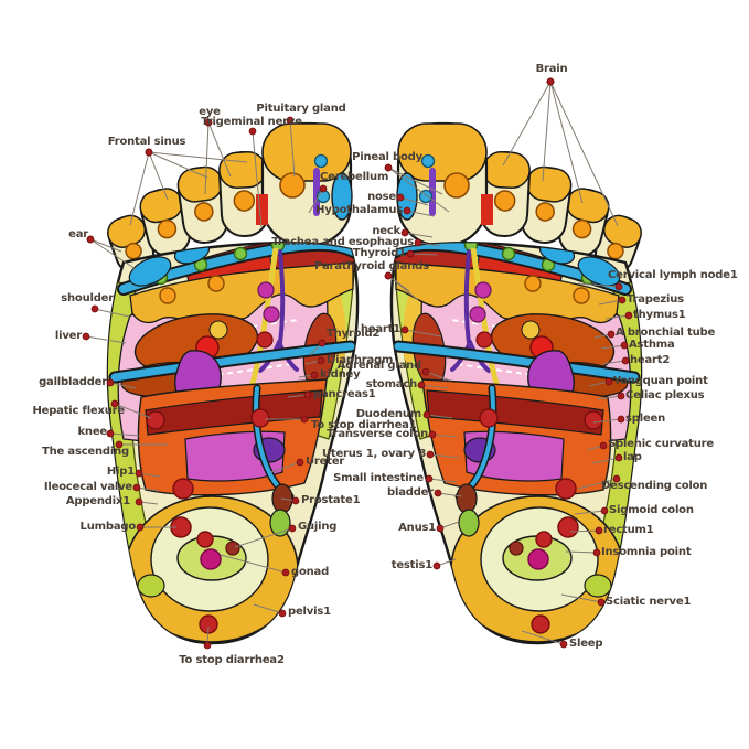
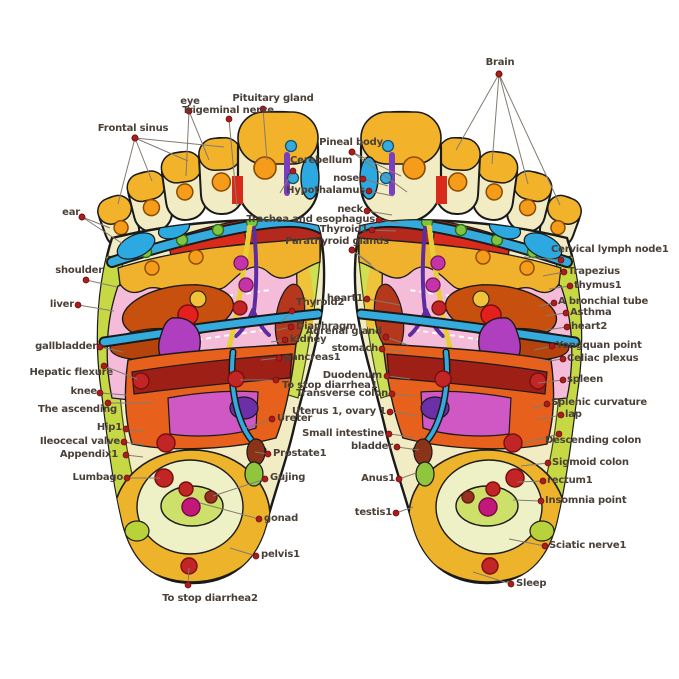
  ear
  shoulder
  liver
  gallbladder
  Hepatic flexure
  knee
  The ascending
  Hip1
  Ileocecal valve
  Appendix1
  Lumbago
  Frontal sinus
  eye
  Trigeminal nerve
  Pituitary gland
  Cerebellum
  Brain
  Pineal body
  nose
  Hypothalamus
  neck
  Trachea and esophagus
  Thyroid1
  Parathyroid glands
  Thyroid2
  Diaphragm
  kidney
  pancreas1
  To stop diarrhea1
  Ureter
  Prostate1
  Gujing
  gonad
  pelvis1
  To stop diarrhea2
  heart1
  Adrenal gland
  stomach
  Duodenum
  Transverse colon
- Uterus 1, ovary 8
+ Uterus 1, ovary 1
  Small intestine
  bladder
  Anus1
  testis1
  Cervical lymph node1
  Trapezius
  thymus1
  A bronchial tube
  Asthma
  heart2
  Yongquan point
  Celiac plexus
  spleen
  Splenic curvature
  lap
  Descending colon
  Sigmoid colon
  rectum1
  Insomnia point
  Sciatic nerve1
  Sleep
